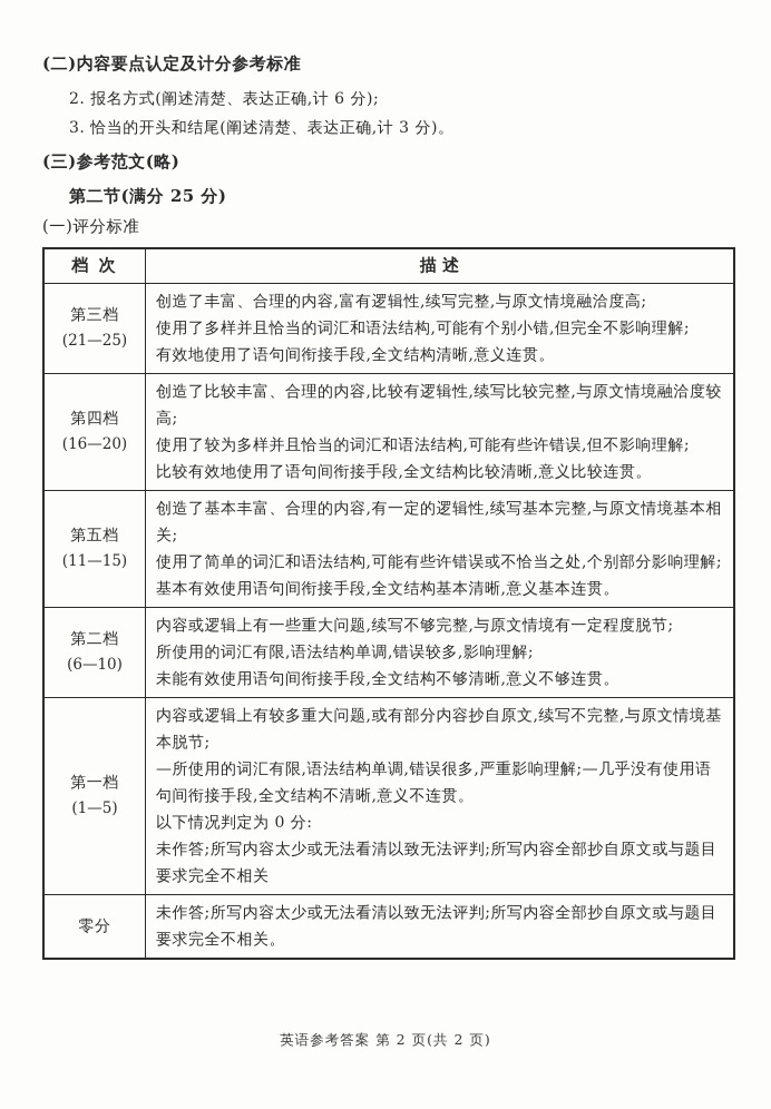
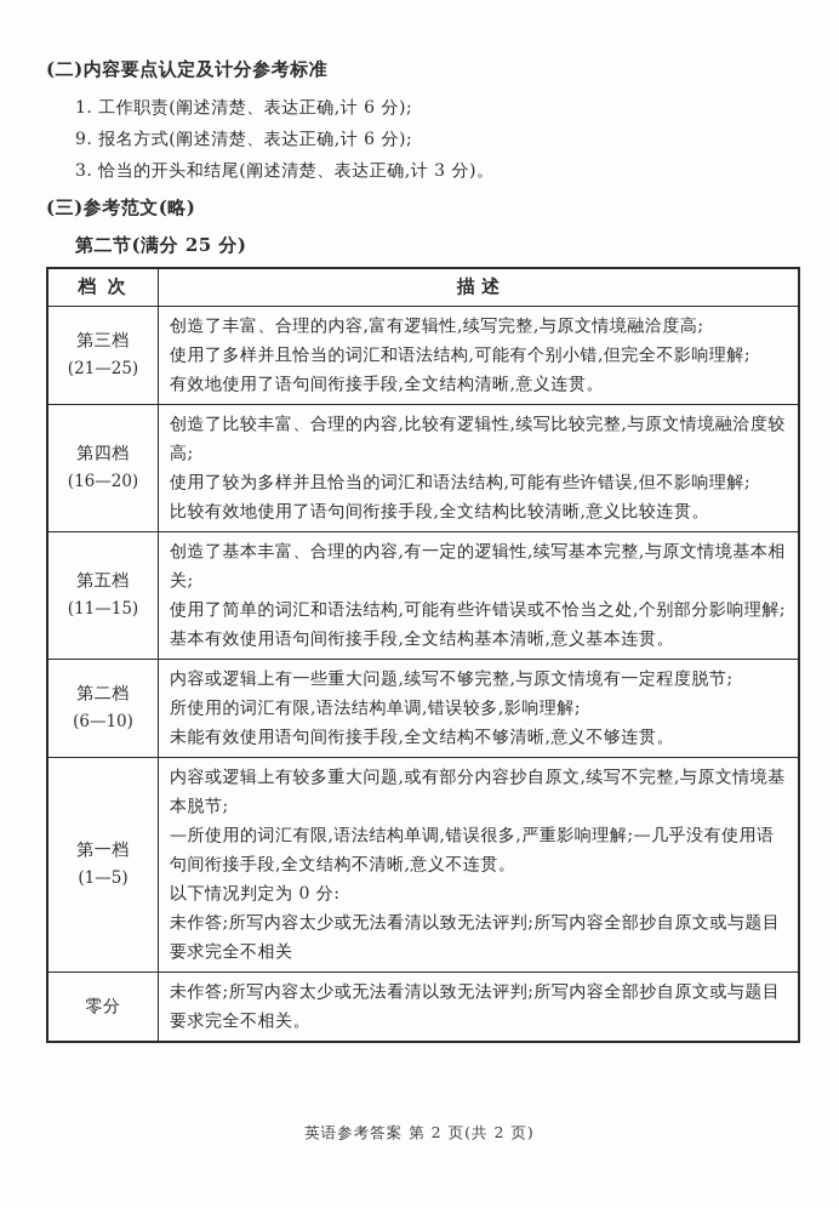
  (二)内容要点认定及计分参考标准
+ 1. 工作职责(阐述清楚、表达正确,计 6 分);
- 2. 报名方式(阐述清楚、表达正确,计 6 分);
+ 9. 报名方式(阐述清楚、表达正确,计 6 分);
  3. 恰当的开头和结尾(阐述清楚、表达正确,计 3 分)。
  (三)参考范文(略)
  第二节(满分 25 分)
- (一)评分标准
  档 次	描 述
  第三档 (21—25)	创造了丰富、合理的内容,富有逻辑性,续写完整,与原文情境融洽度高; 使用了多样并且恰当的词汇和语法结构,可能有个别小错,但完全不影响理解; 有效地使用了语句间衔接手段,全文结构清晰,意义连贯。
  第四档 (16—20)	创造了比较丰富、合理的内容,比较有逻辑性,续写比较完整,与原文情境融洽度较高; 使用了较为多样并且恰当的词汇和语法结构,可能有些许错误,但不影响理解; 比较有效地使用了语句间衔接手段,全文结构比较清晰,意义比较连贯。
  第五档 (11—15)	创造了基本丰富、合理的内容,有一定的逻辑性,续写基本完整,与原文情境基本相关; 使用了简单的词汇和语法结构,可能有些许错误或不恰当之处,个别部分影响理解; 基本有效使用语句间衔接手段,全文结构基本清晰,意义基本连贯。
  第二档 (6—10)	内容或逻辑上有一些重大问题,续写不够完整,与原文情境有一定程度脱节; 所使用的词汇有限,语法结构单调,错误较多,影响理解; 未能有效使用语句间衔接手段,全文结构不够清晰,意义不够连贯。
  第一档 (1—5)	内容或逻辑上有较多重大问题,或有部分内容抄自原文,续写不完整,与原文情境基本脱节; —所使用的词汇有限,语法结构单调,错误很多,严重影响理解;—几乎没有使用语句间衔接手段,全文结构不清晰,意义不连贯。 以下情况判定为 0 分: 未作答;所写内容太少或无法看清以致无法评判;所写内容全部抄自原文或与题目要求完全不相关
  零分	未作答;所写内容太少或无法看清以致无法评判;所写内容全部抄自原文或与题目要求完全不相关。
  英语参考答案 第 2 页(共 2 页)
